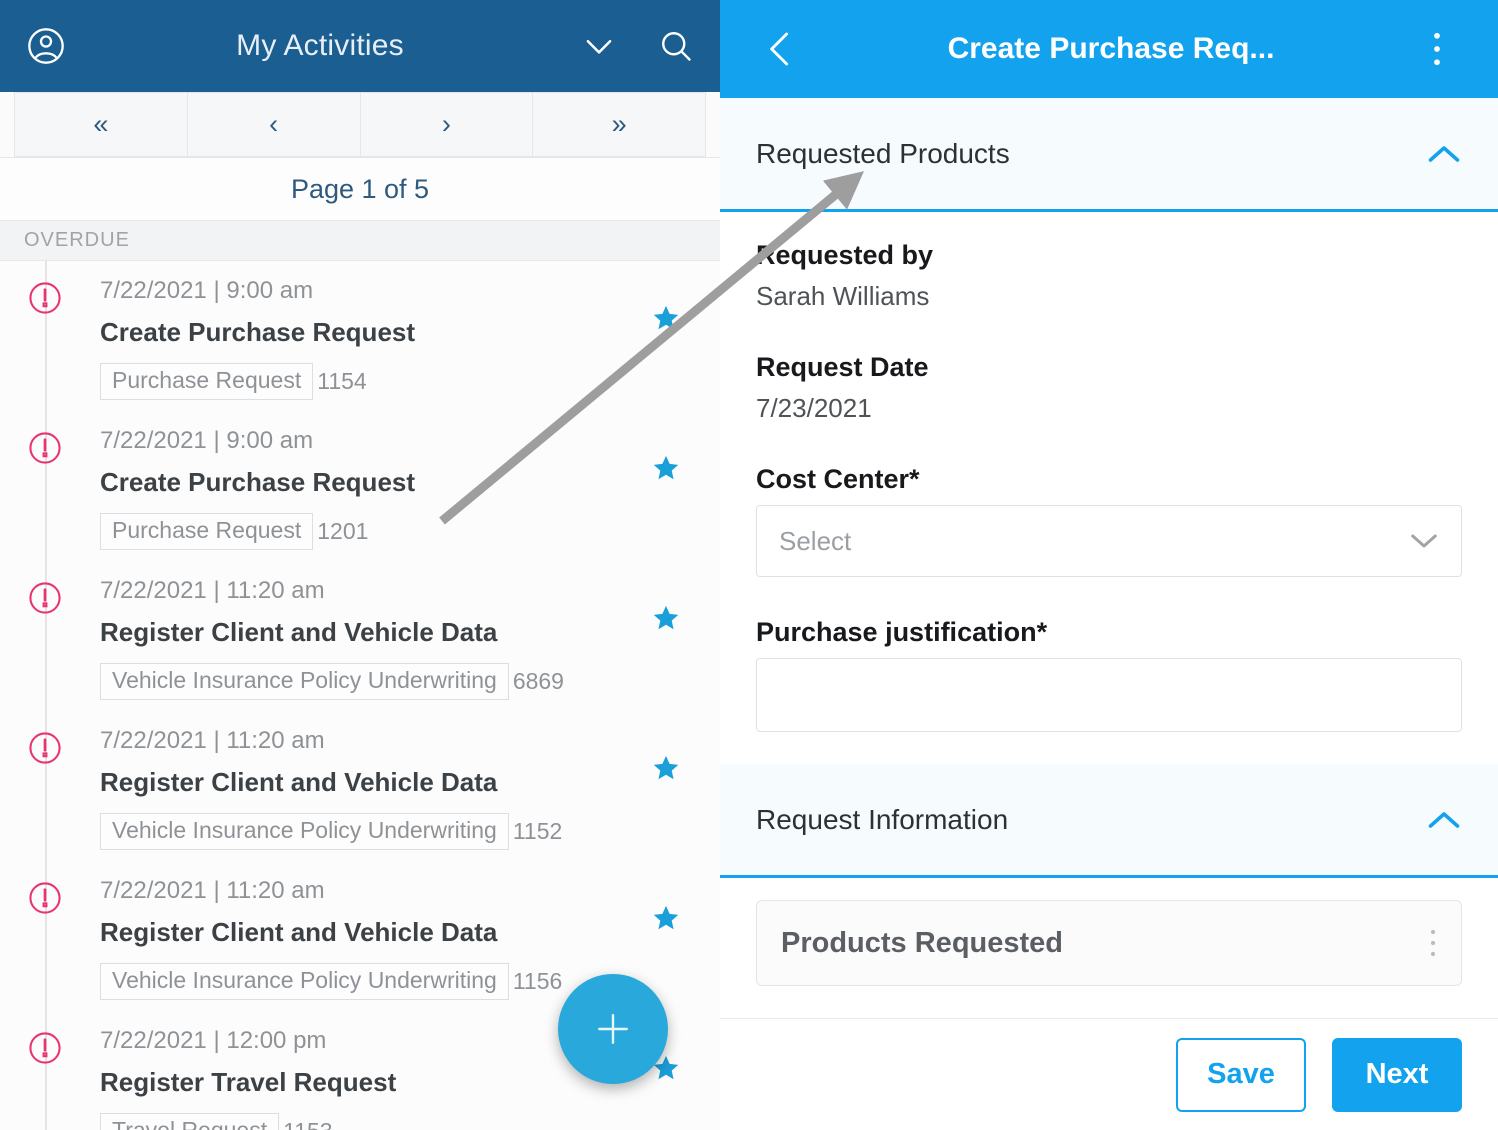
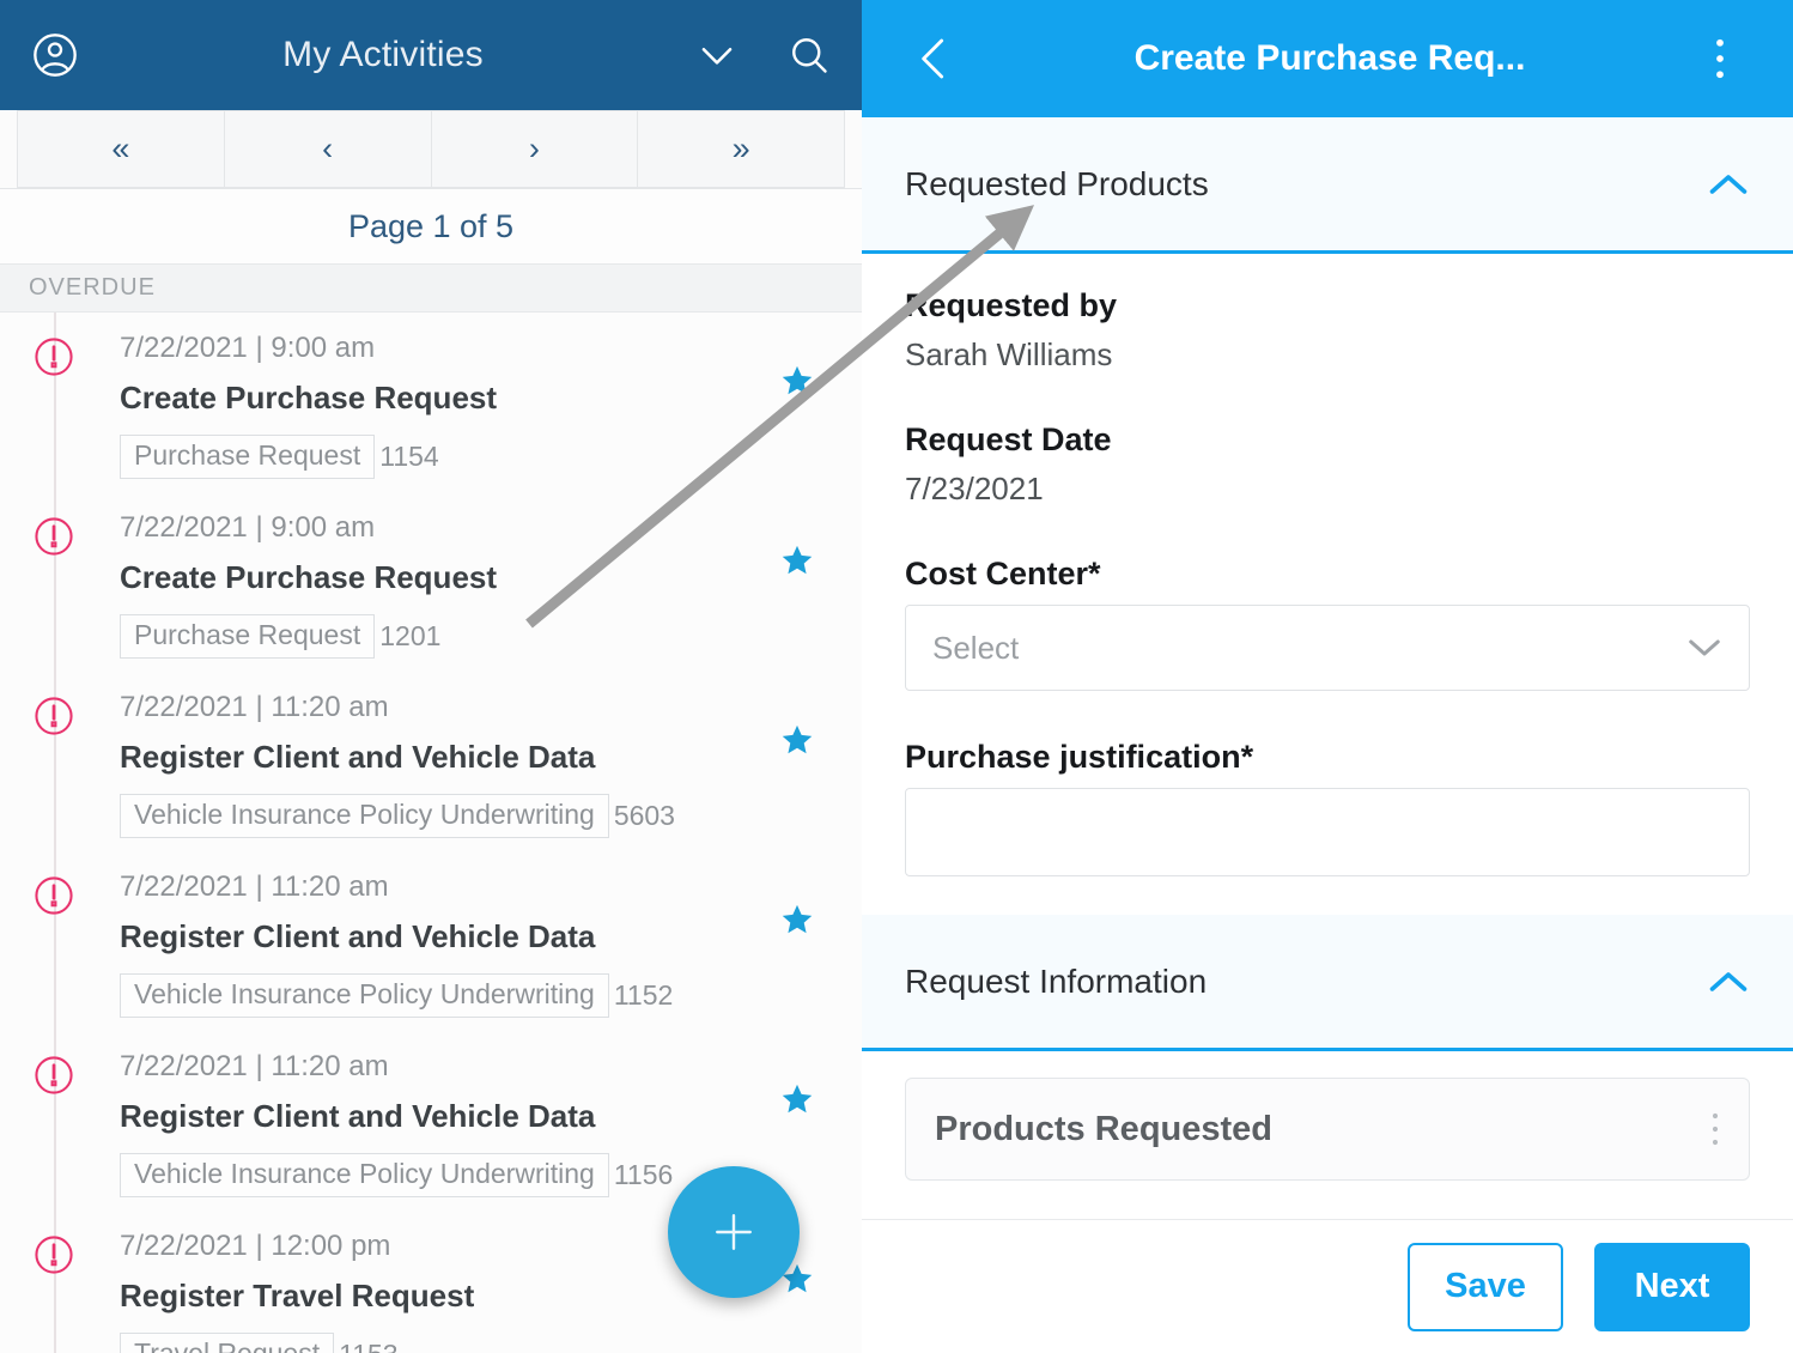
  My Activities
  «
  ‹
  ›
  »
  Page 1 of 5
  OVERDUE
  7/22/2021 | 9:00 am
  Create Purchase Request
  Purchase Request
  1154
  7/22/2021 | 9:00 am
  Create Purchase Request
  Purchase Request
  1201
  7/22/2021 | 11:20 am
  Register Client and Vehicle Data
  Vehicle Insurance Policy Underwriting
- 6869
+ 5603
  7/22/2021 | 11:20 am
  Register Client and Vehicle Data
  Vehicle Insurance Policy Underwriting
  1152
  7/22/2021 | 11:20 am
  Register Client and Vehicle Data
  Vehicle Insurance Policy Underwriting
  1156
  7/22/2021 | 12:00 pm
  Register Travel Request
  Create Purchase Req...
  Requested Products
  equested by
  Sarah Williams
  Request Date
  7/23/2021
  Cost Center*
  Select
  Purchase justification*
  Request Information
  Products Requested
  Save
  Next
